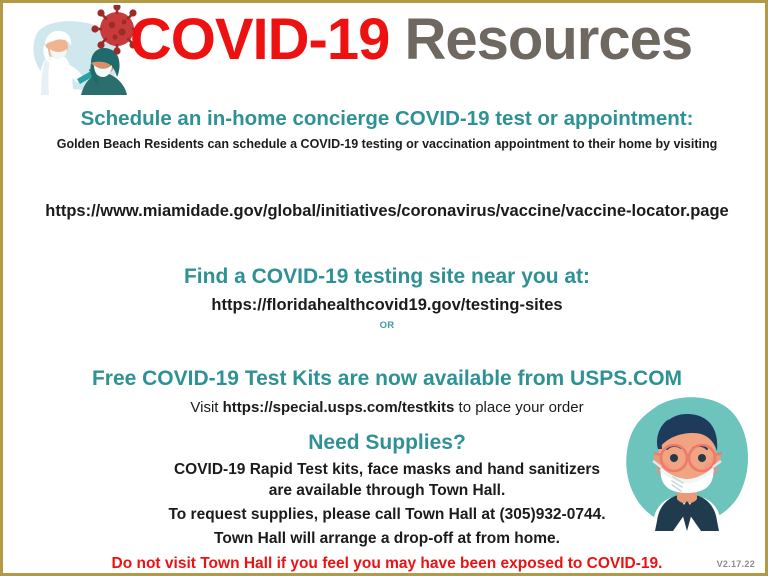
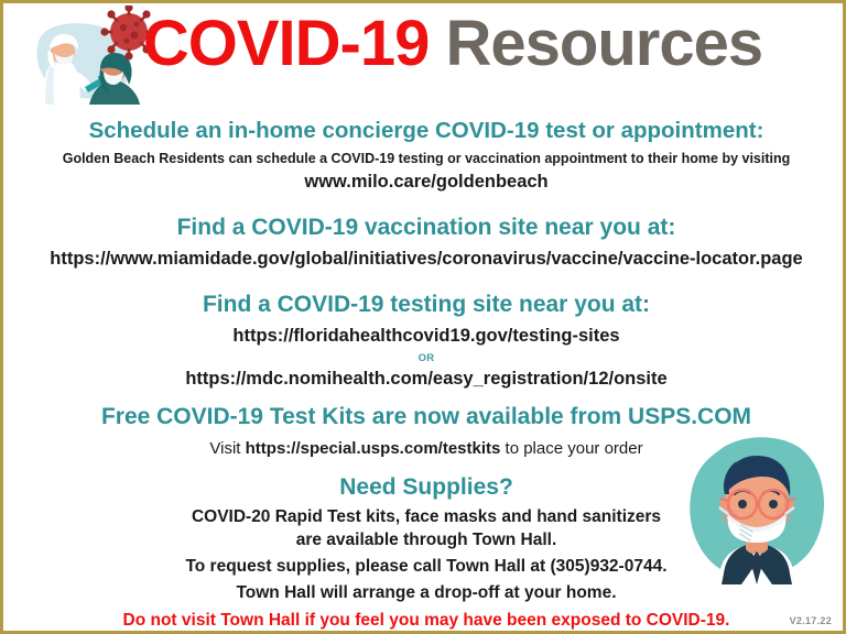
  COVID-19 Resources
  Schedule an in-home concierge COVID-19 test or appointment:
  Golden Beach Residents can schedule a COVID-19 testing or vaccination appointment to their home by visiting
+ www.milo.care/goldenbeach
+ Find a COVID-19 vaccination site near you at:
  https://www.miamidade.gov/global/initiatives/coronavirus/vaccine/vaccine-locator.page
  Find a COVID-19 testing site near you at:
  https://floridahealthcovid19.gov/testing-sites
  OR
+ https://mdc.nomihealth.com/easy_registration/12/onsite
  Free COVID-19 Test Kits are now available from USPS.COM
  Visit https://special.usps.com/testkits to place your order
  Need Supplies?
- COVID-19 Rapid Test kits, face masks and hand sanitizers
+ COVID-20 Rapid Test kits, face masks and hand sanitizers
  are available through Town Hall.
  To request supplies, please call Town Hall at (305)932-0744.
- Town Hall will arrange a drop-off at from home.
+ Town Hall will arrange a drop-off at your home.
  Do not visit Town Hall if you feel you may have been exposed to COVID-19.
  V2.17.22
